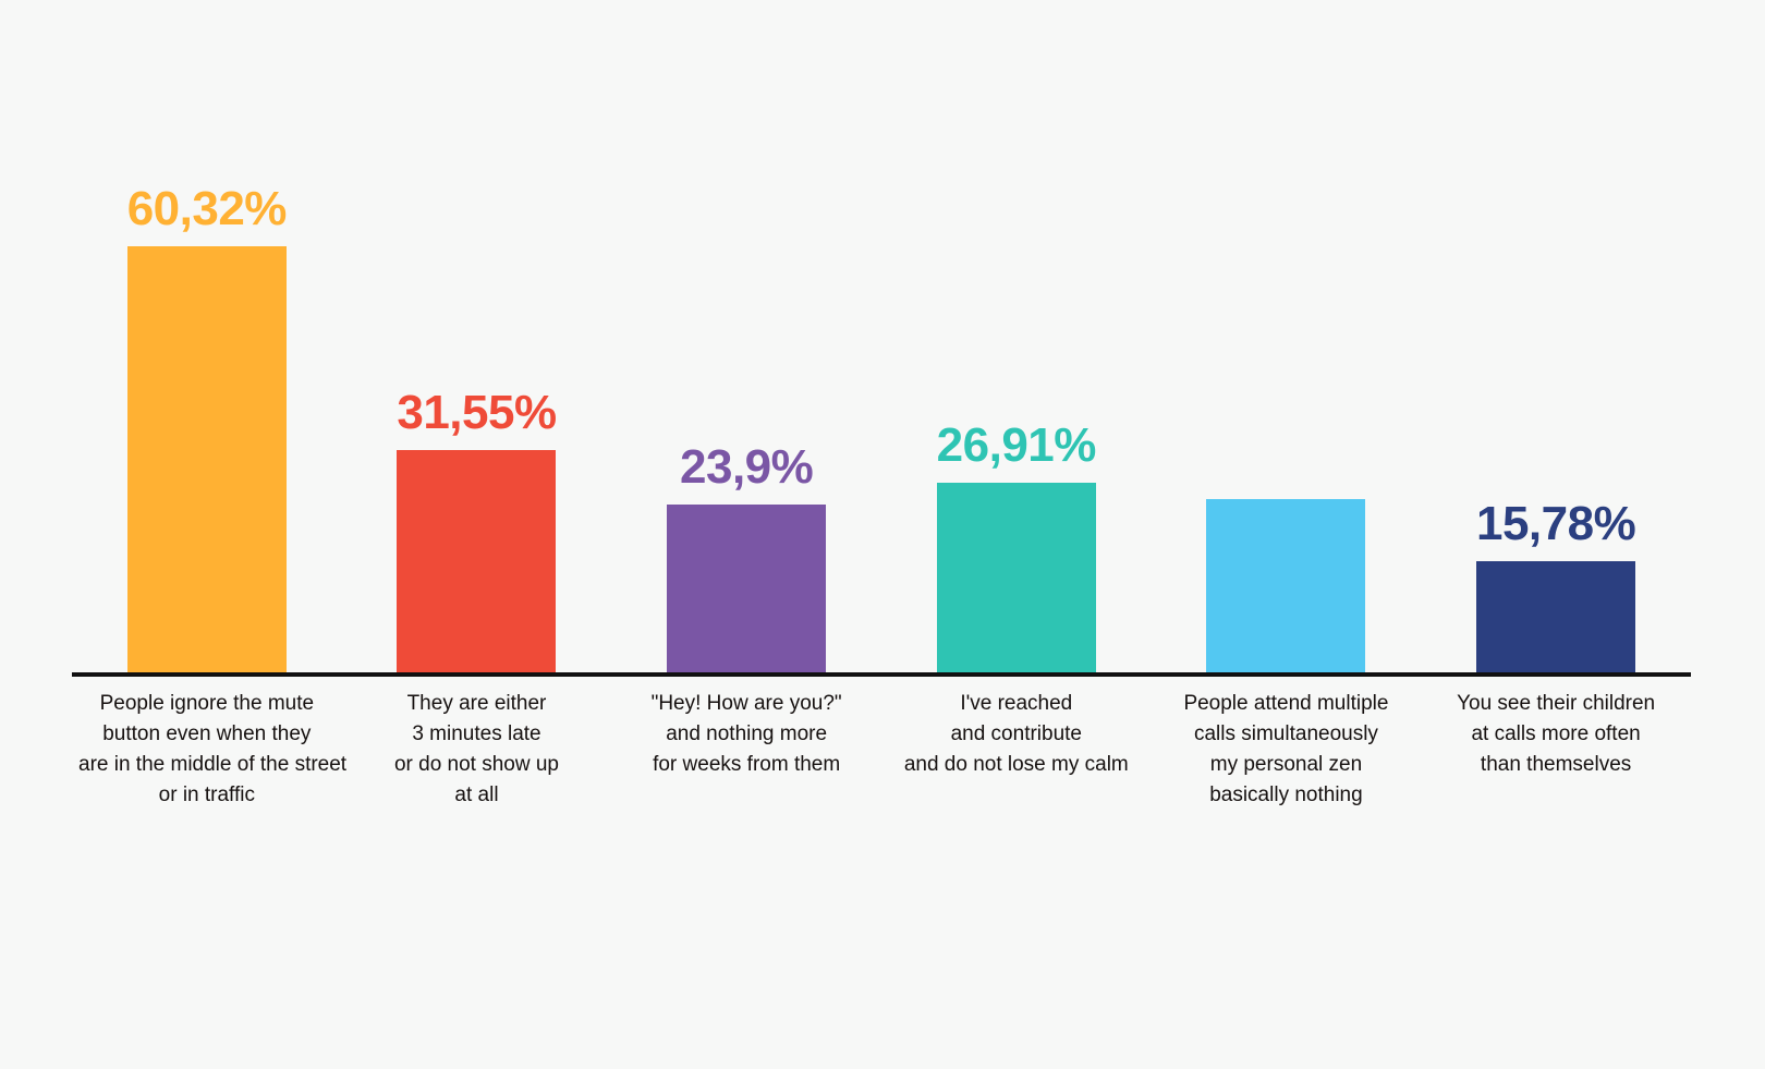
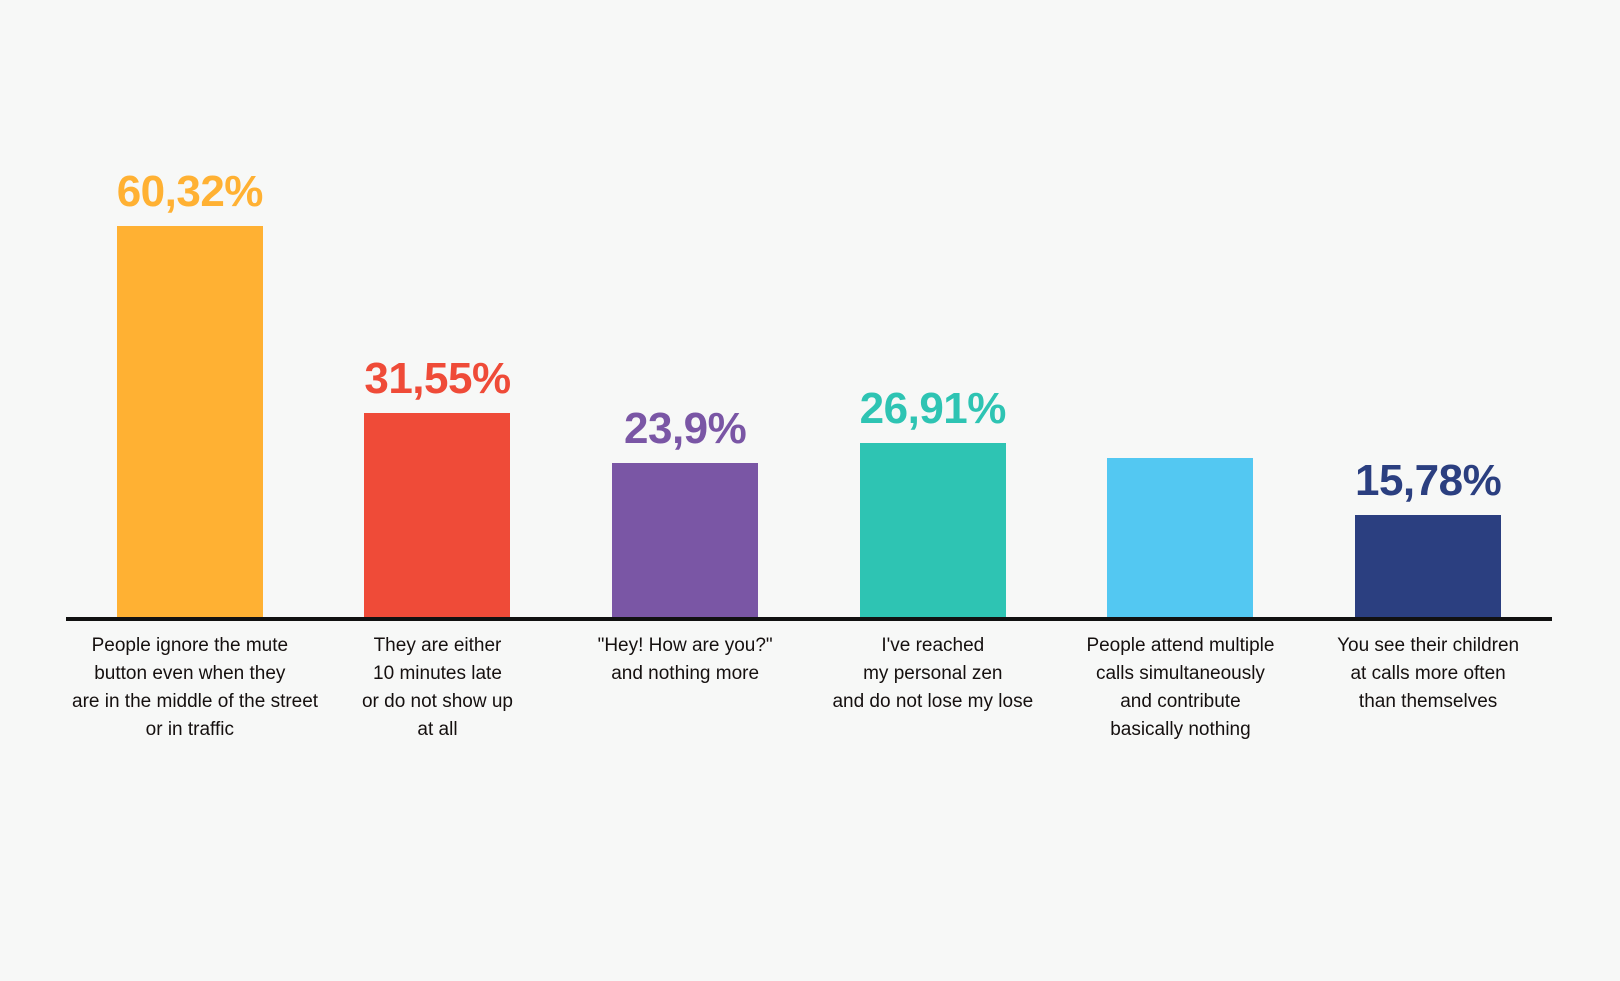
  60,32%
  31,55%
  23,9%
  26,91%
  15,78%
  People ignore the mute
  button even when they
  are in the middle of the stree
  or in traffic
  They are either
- 3 minutes late
+ 10 minutes late
  or do not show up
  at all
  "Hey! How are you?"
  and nothing more
- for weeks from them
  I've reached
- and contribute
+ my personal zen
- and do not lose my calm
+ and do not lose my lose
  People attend multiple
  calls simultaneously
- my personal zen
+ and contribute
  basically nothing
  You see their children
  at calls more often
  than themselves
